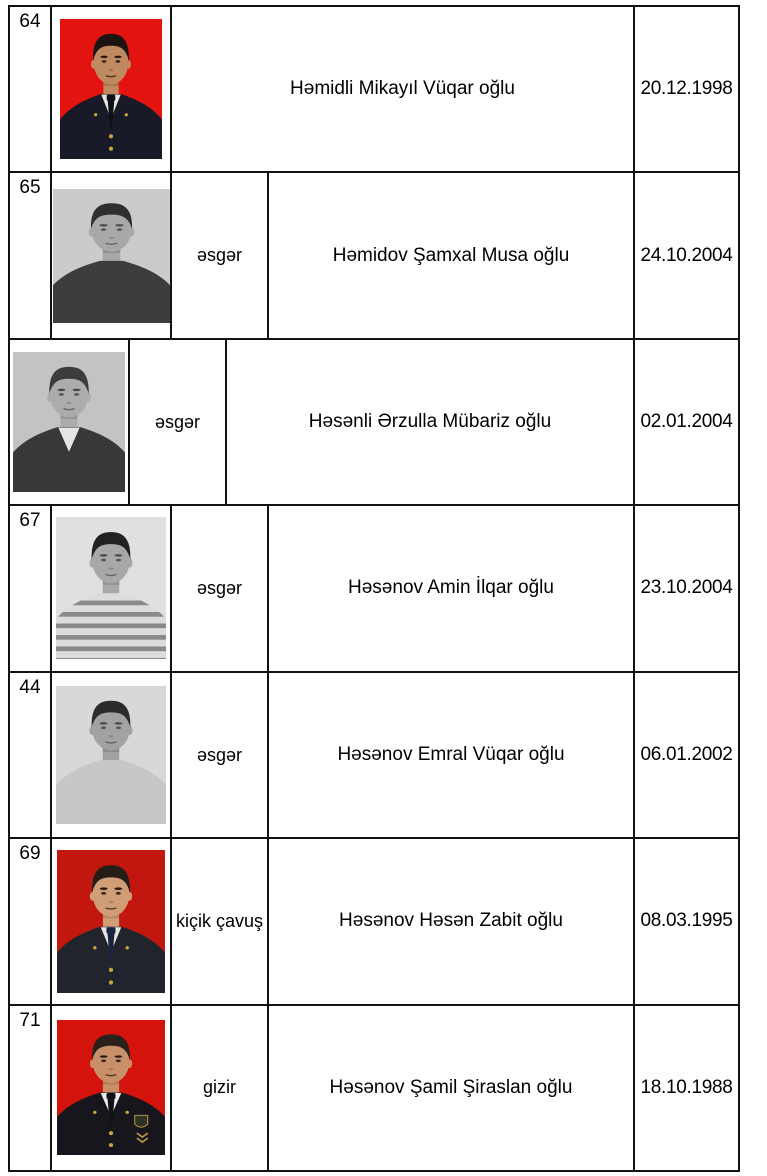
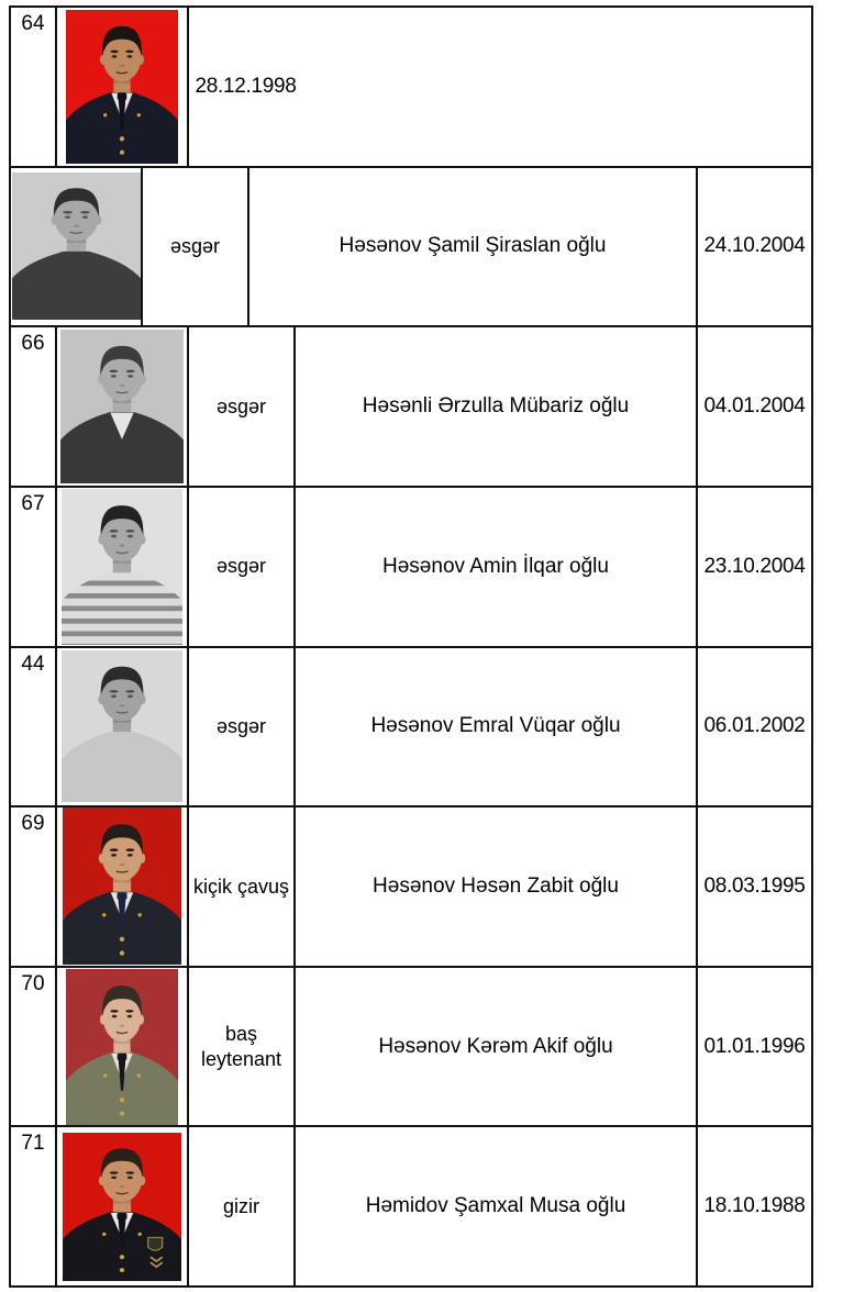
  64
- Həmidli Mikayıl Vüqar oğlu
- 20.12.1998
+ 28.12.1998
- 65
  əsgər
- Həmidov Şamxal Musa oğlu
+ Həsənov Şamil Şiraslan oğlu
  24.10.2004
+ 66
  əsgər
  Həsənli Ərzulla Mübariz oğlu
- 02.01.2004
+ 04.01.2004
  67
  əsgər
  Həsənov Amin İlqar oğlu
  23.10.2004
  44
  əsgər
  Həsənov Emral Vüqar oğlu
  06.01.2002
  69
  kiçik çavuş
  Həsənov Həsən Zabit oğlu
  08.03.1995
+ 70
+ baş leytenant
+ Həsənov Kərəm Akif oğlu
+ 01.01.1996
  71
  gizir
- Həsənov Şamil Şiraslan oğlu
+ Həmidov Şamxal Musa oğlu
  18.10.1988
